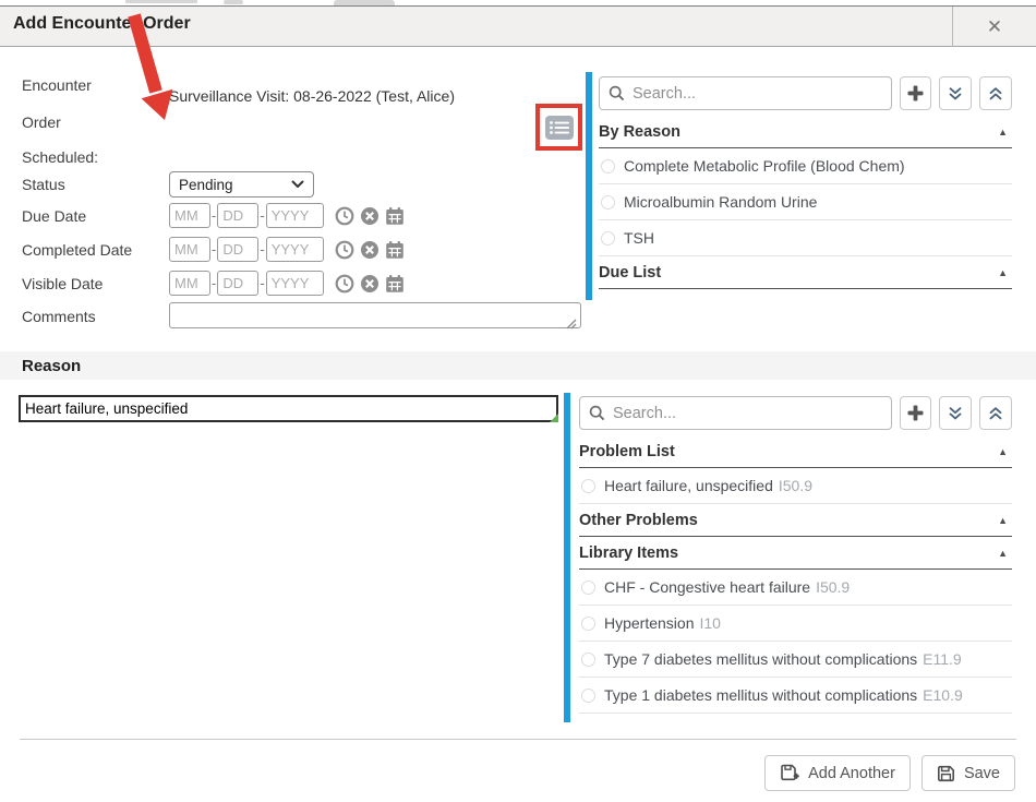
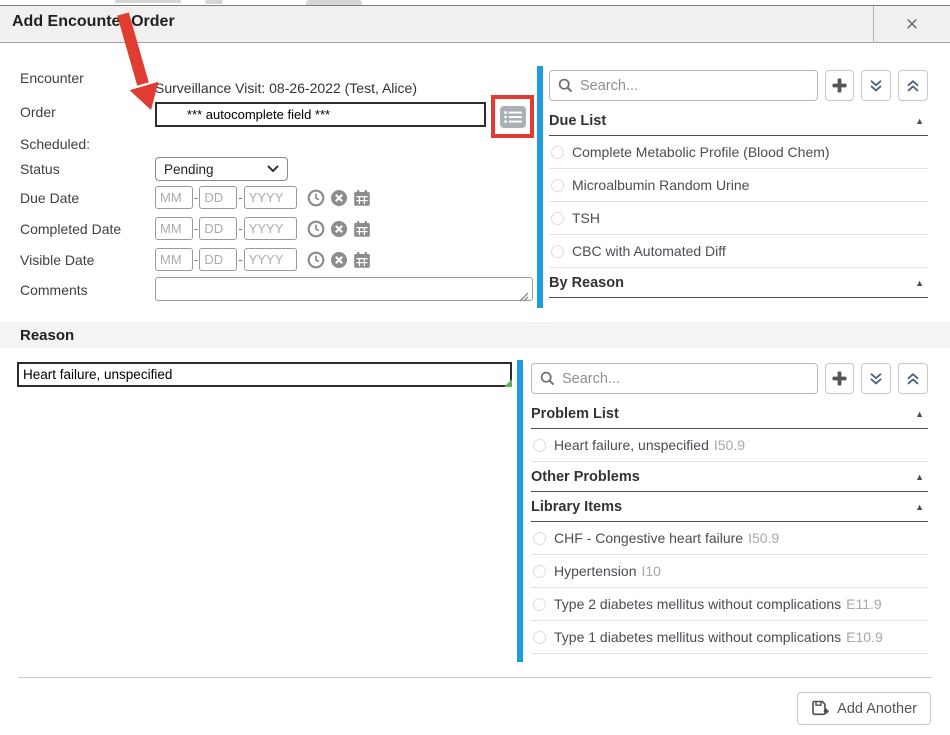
  Add Encounte Order
  ✕
  Encounter
  Order
  Scheduled:
  Status
  Due Date
  Completed Date
  Visible Date
  Comments
  Surveillance Visit: 08-26-2022 (Test, Alice)
+ *** autocomplete field ***
  Pending
  MM
  -
  DD
  -
  YYYY
  MM
  -
  DD
  -
  YYYY
  MM
  -
  DD
  -
  YYYY
  Reason
  Heart failure, unspecified
  Search...
- By Reason
+ Due List
  ▲
  Complete Metabolic Profile (Blood Chem)
  Microalbumin Random Urine
  TSH
+ CBC with Automated Diff
- Due List
+ By Reason
  ▲
  Search...
  Problem List
  ▲
  Heart failure, unspecified
  I50.9
  Other Problems
  ▲
  Library Items
  ▲
  CHF - Congestive heart failure
  I50.9
  Hypertension
  I10
- Type 7 diabetes mellitus without complications
+ Type 2 diabetes mellitus without complications
  E11.9
  Type 1 diabetes mellitus without complications
  E10.9
  Add Another
- Save
